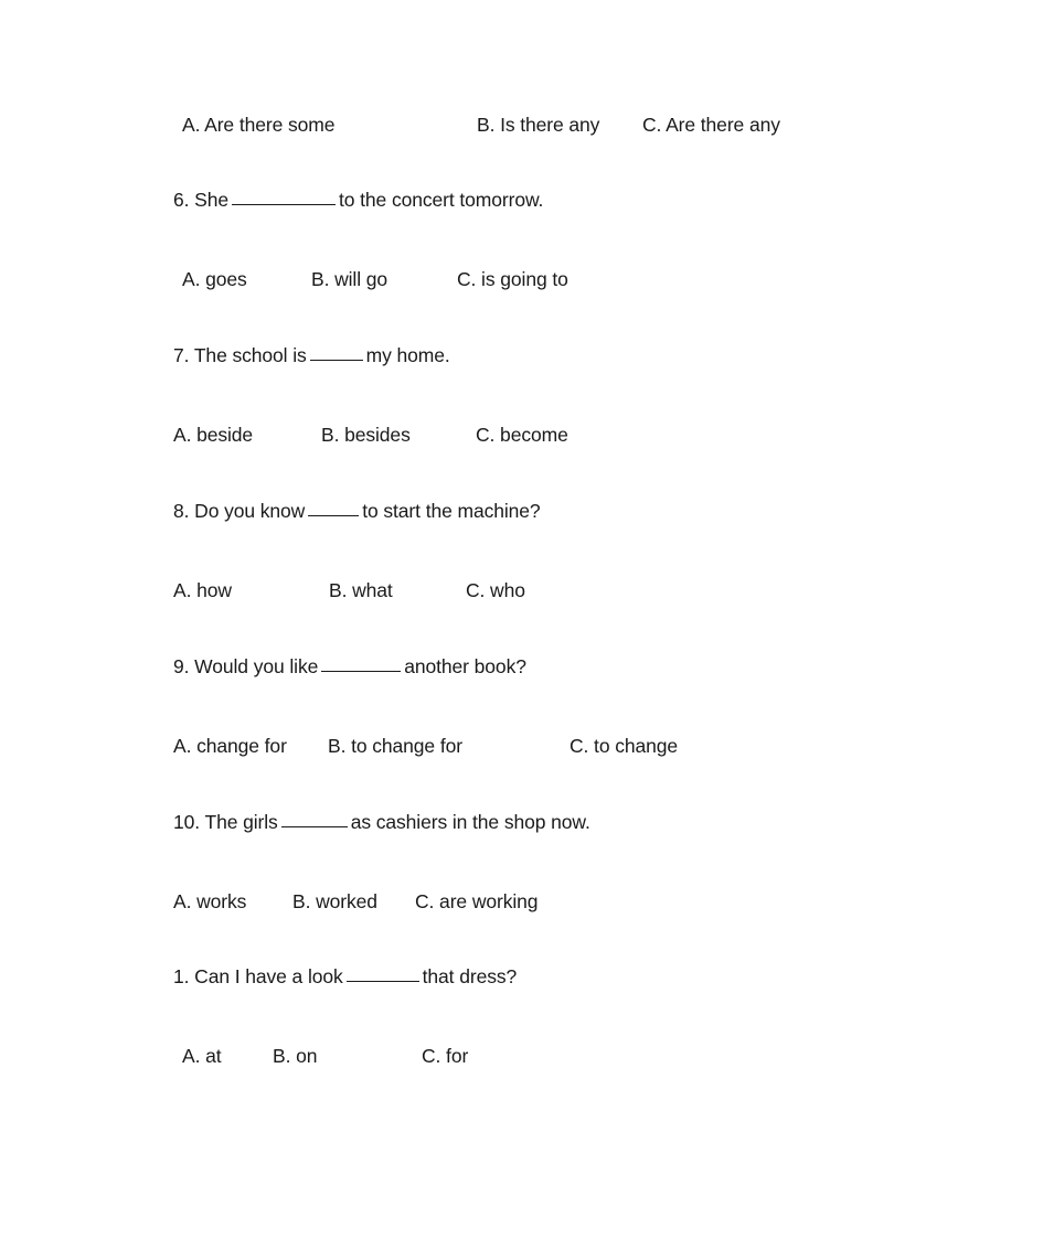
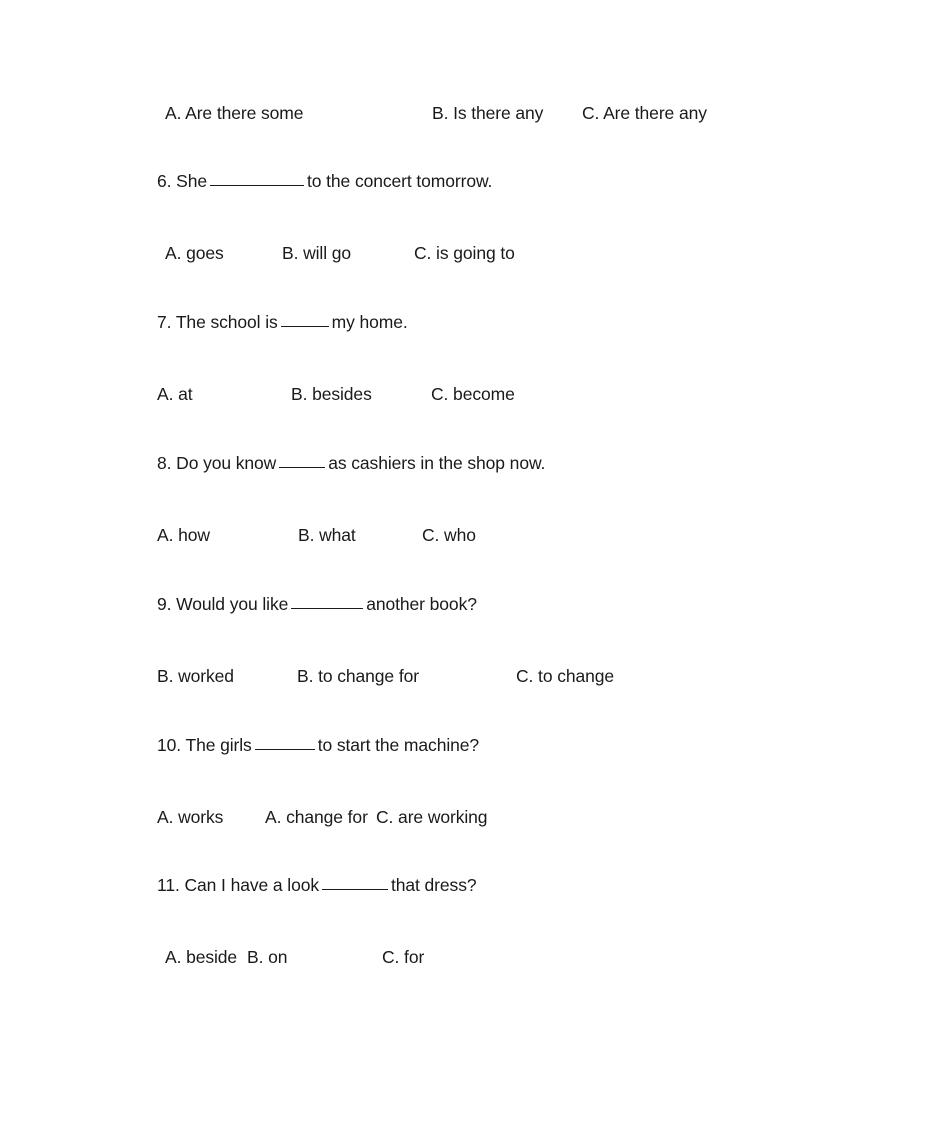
  A. Are there some
  B. Is there any
  C. Are there any
  6. She to the concert tomorrow.
  A. goes
  B. will go
  C. is going to
  7. The school is my home.
- A. beside
+ A. at
  B. besides
  C. become
- 8. Do you know to start the machine?
+ 8. Do you know as cashiers in the shop now.
  A. how
  B. what
  C. who
  9. Would you like another book?
- A. change for
+ B. worked
  B. to change for
  C. to change
- 10. The girls as cashiers in the shop now.
+ 10. The girls to start the machine?
  A. works
- B. worked
+ A. change for
  C. are working
- 1. Can I have a look that dress?
+ 11. Can I have a look that dress?
- A. at
+ A. beside
  B. on
  C. for
